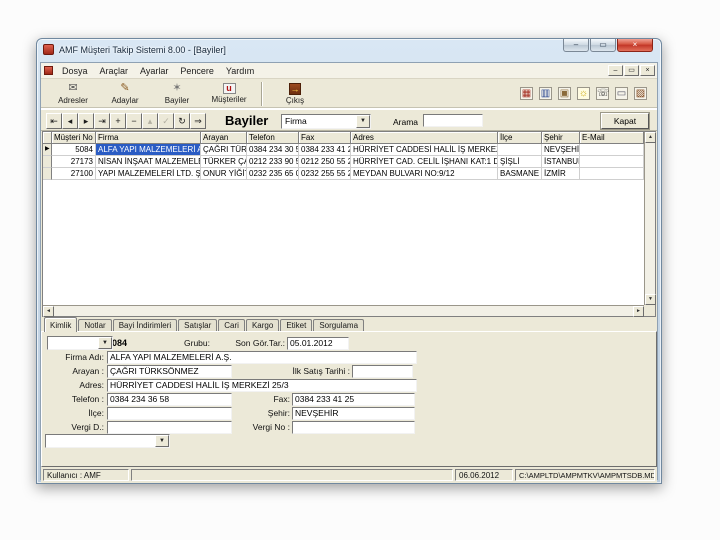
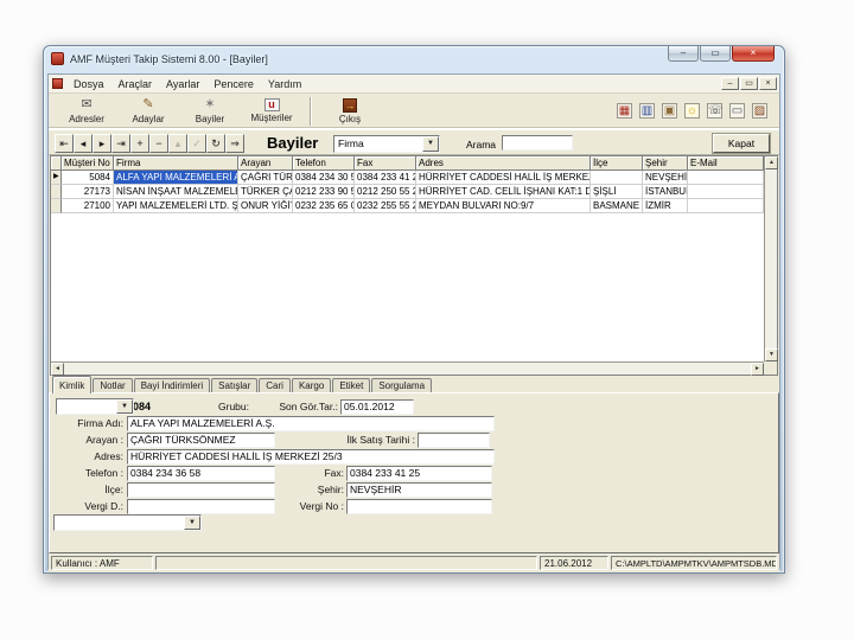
  AMF Müşteri Takip Sistemi 8.00 - [Bayiler]
  –
  ▭
  ×
  Dosya
  Araçlar
  Ayarlar
  Pencere
  Yardım
  ✉
  Adresler
  ✎
  Adaylar
  ✶
  Bayiler
  u
  Müşteriler
  →
  Çıkış
  ▦
  ▥
  ▣
  ☼
  ☏
  ▭
  ▨
  ⇤
  ◂
  ▸
  ⇥
  +
  −
  ▴
  ✓
  ↻
  ⇒
  Bayiler
  Firma
  Arama
  Kapat
  Müşteri No
  Firma
  Arayan
  Telefon
  Fax
  Adres
  İlçe
  Şehir
  E-Mail
  5084
  ALFA YAPI MALZEMELERİ A
  ÇAĞRI TÜR
  0384 234 30 5
  0384 233 41 2
  HÜRRİYET CADDESİ HALİL İŞ MERKE
  NEVŞEHİ
  27173
  NİSAN İNŞAAT MALZEMELE
  0212 233 90 5
  0212 250 55 2
  HÜRRİYET CAD. CELİL İŞHANI KAT:1 D
  ŞİŞLİ
  İSTANBU
  27100
  YAPI MALZEMELERİ LTD. Ş
  ONUR YİĞİ
  0232 235 65 0
  0232 255 55 2
- MEYDAN BULVARI NO:9/12
+ MEYDAN BULVARI NO:9/7
  BASMANE
  İZMİR
  Kimlik
  Notlar
  Bayi İndirimleri
  Satışlar
  Cari
  Kargo
  Etiket
  Sorgulama
  084
  Grubu:
  Son Gör.Tar.:
  05.01.2012
  Firma Adı:
  ALFA YAPI MALZEMELERİ A.Ş.
  Arayan :
  ÇAĞRI TÜRKSÖNMEZ
  İlk Satış Tarihi :
  Adres:
  HÜRRİYET CADDESİ HALİL İŞ MERKEZİ 25/3
  Telefon :
  0384 234 36 58
  Fax:
  0384 233 41 25
  İlçe:
  Şehir:
  NEVŞEHİR
  Vergi D.:
  Vergi No :
  Kullanıcı : AMF
- 06.06.2012
+ 21.06.2012
  C:\AMPLTD\AMPMTKV\AMPMTSDB.MD
